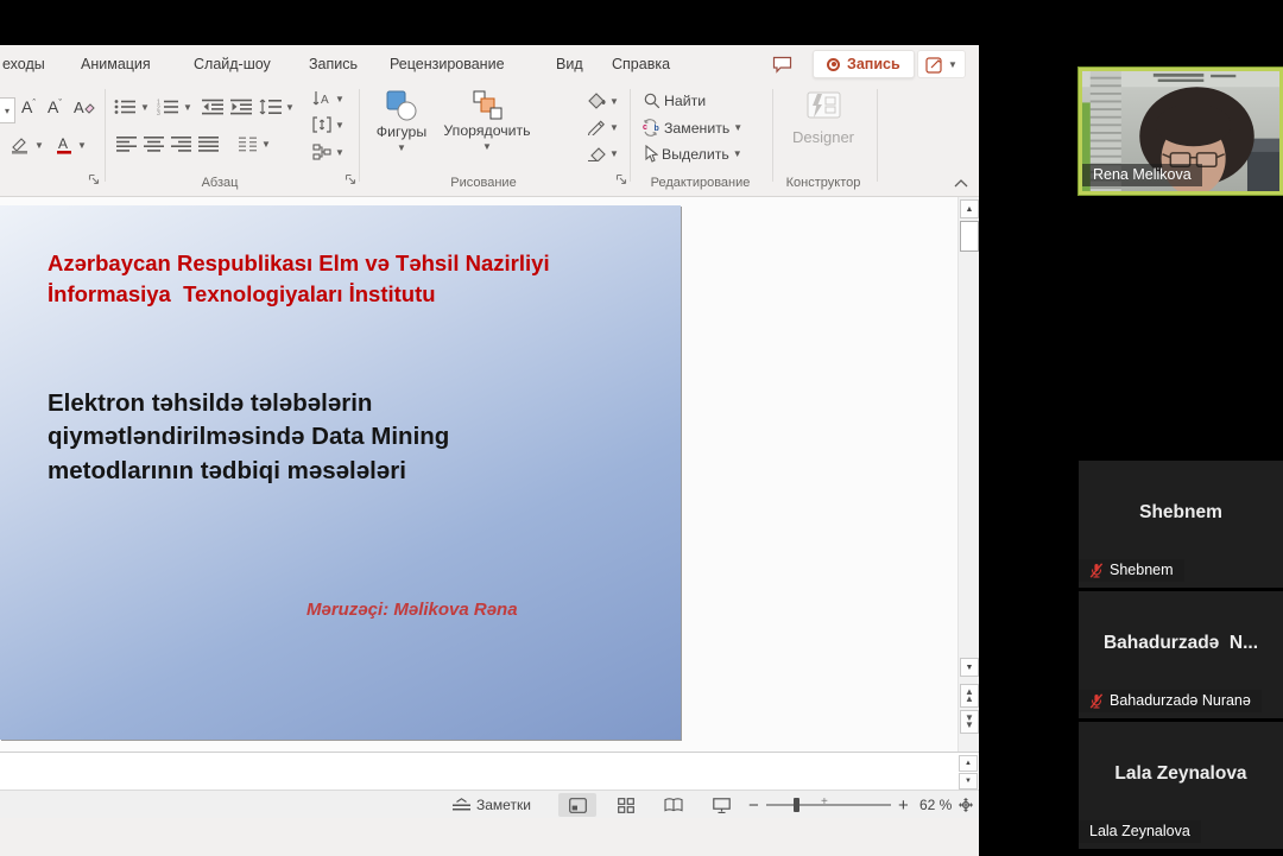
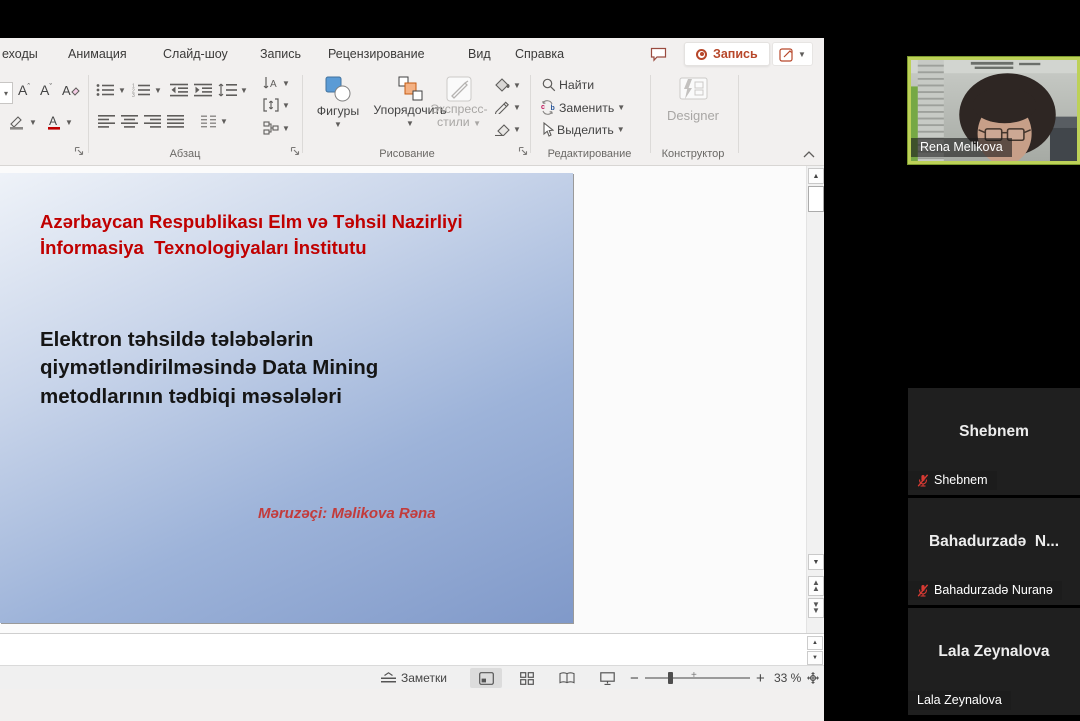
  еходы
  Анимация
  Слайд-шоу
  Запись
  Рецензирование
  Вид
  Справка
  Запись
  ▼
  ▾
  Aˆ
  Aˇ
  A
  ▼
  A
  ▼
  ▼
  ▼
  ▼
  A
  ▼
  ▼
  ▼
  ▼
  Абзац
  Фигуры
  ▼
  Упорядочить
  ▼
+ Экспресс-
+ стили ▼
  ▼
  ▼
  ▼
  Рисование
  Найти
  Заменить
  ▼
  Выделить
  ▼
  Редактирование
  Designer
  Конструктор
  Azərbaycan Respublikası Elm və Təhsil Nazirliyi
  İnformasiya Texnologiyaları İnstitutu
  Elektron təhsildə tələbələrin
  qiymətləndirilməsində Data Mining
  metodlarının tədbiqi məsələləri
  Məruzəçi: Məlikova Rəna
  ▲
  ▲
  ▼
  ▼
  Заметки
  −
  +
  +
- 62 %
+ 33 %
  Rena Melikova
  Shebnem
  Shebnem
  Bahadurzadə N...
  Bahadurzadə Nuranə
  Lala Zeynalova
  Lala Zeynalova
